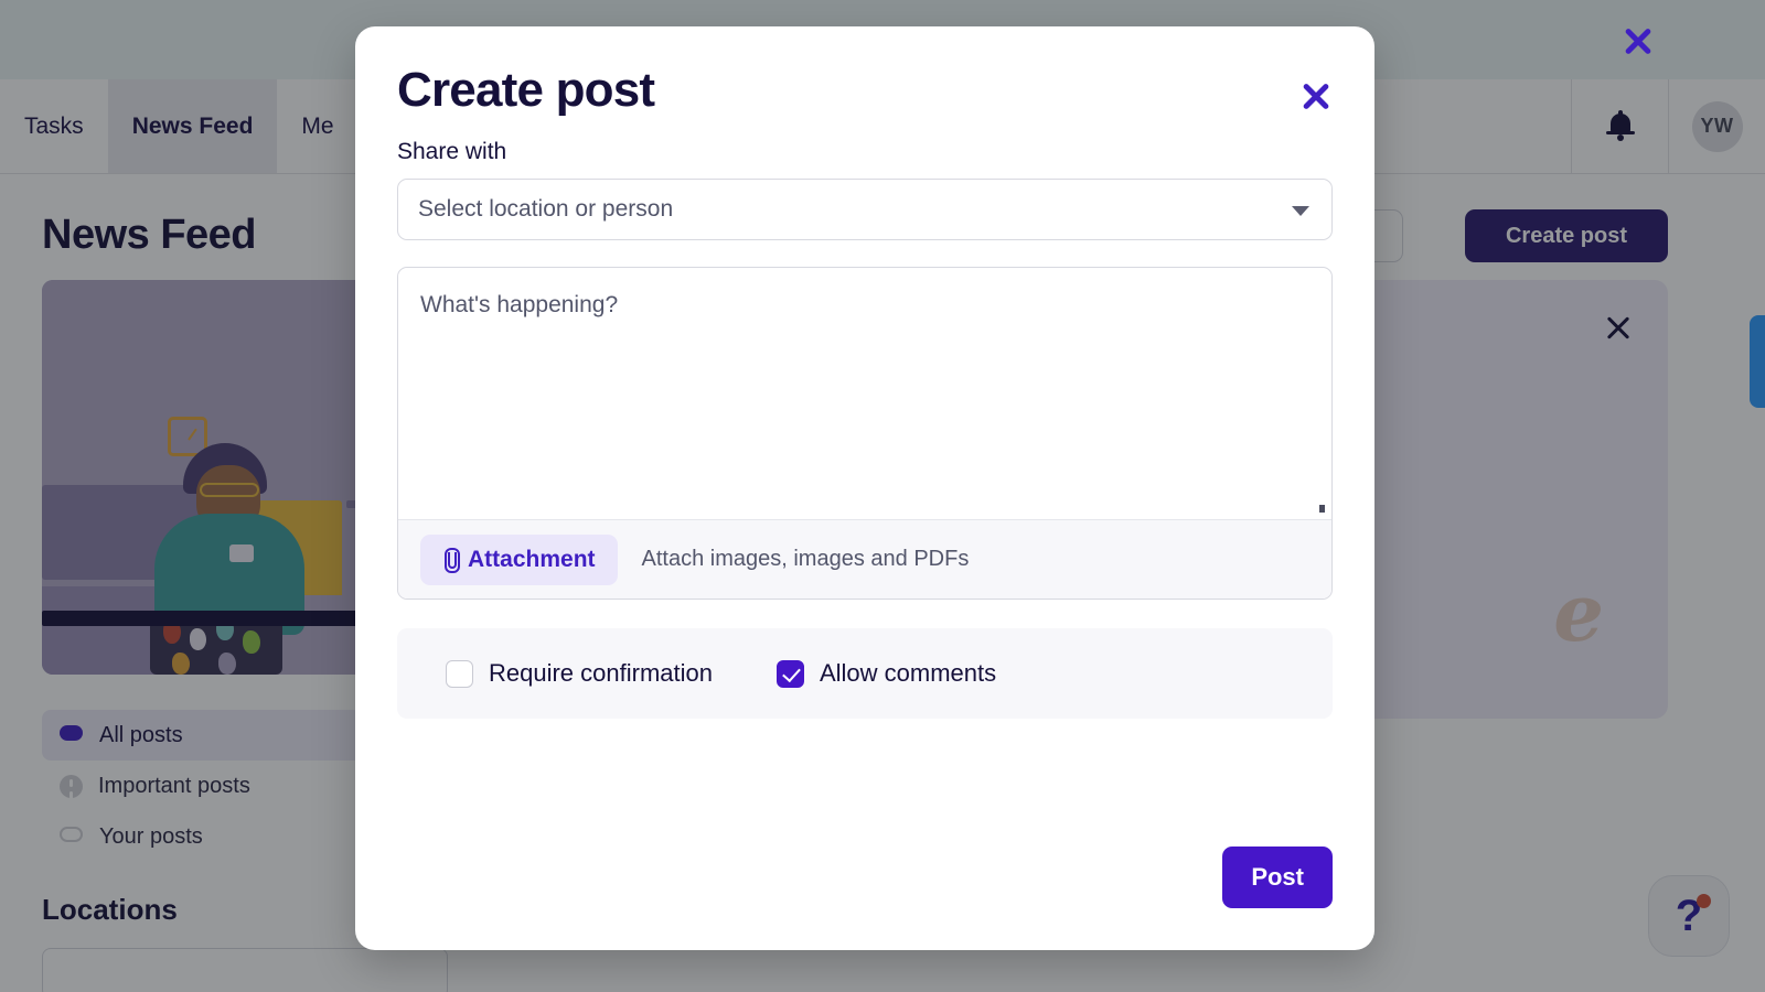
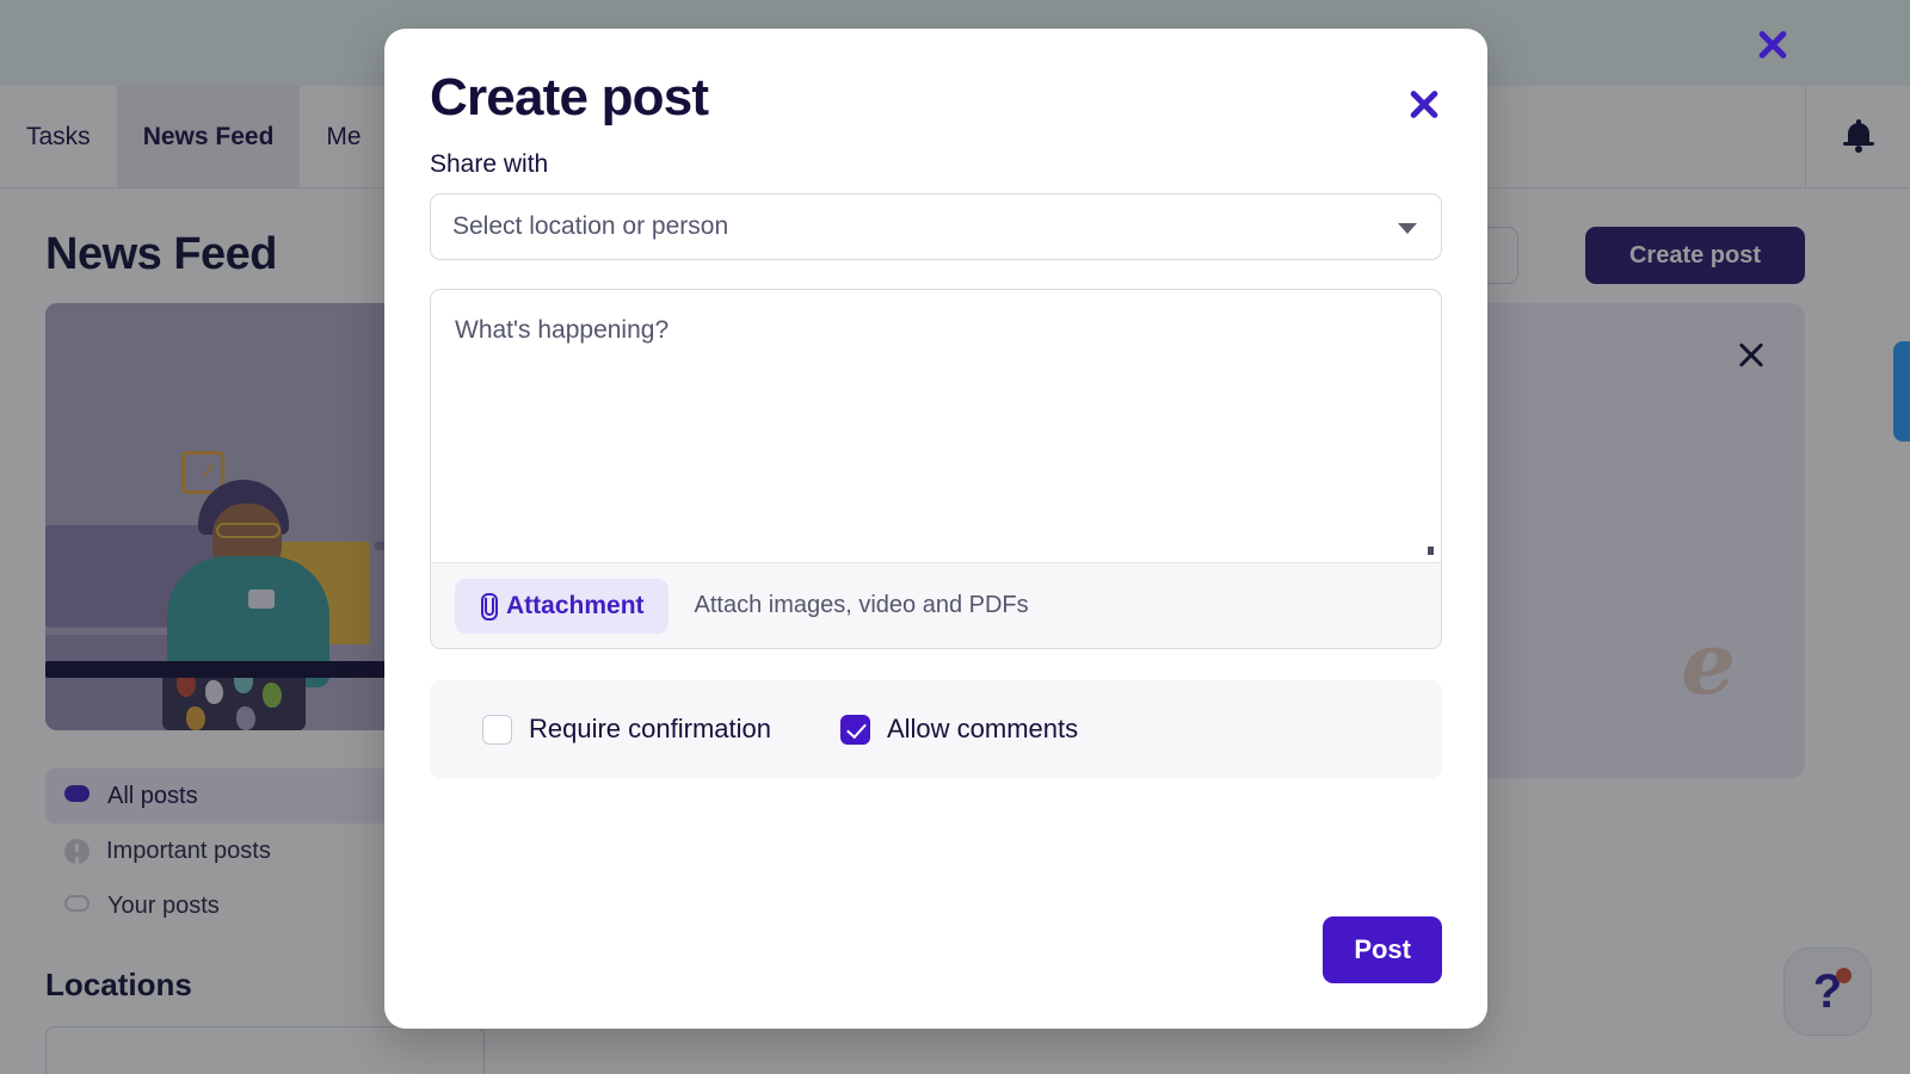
  Tasks
  News Feed
  Me
- YW
  News Feed
  All posts
  Important posts
  Your posts
  Locations
  Create post
  e
  ?
  Create post
  Share with
  Select location or person
  What's happening?
  Attachment
- Attach images, images and PDFs
+ Attach images, video and PDFs
  Require confirmation
  Allow comments
  Post
